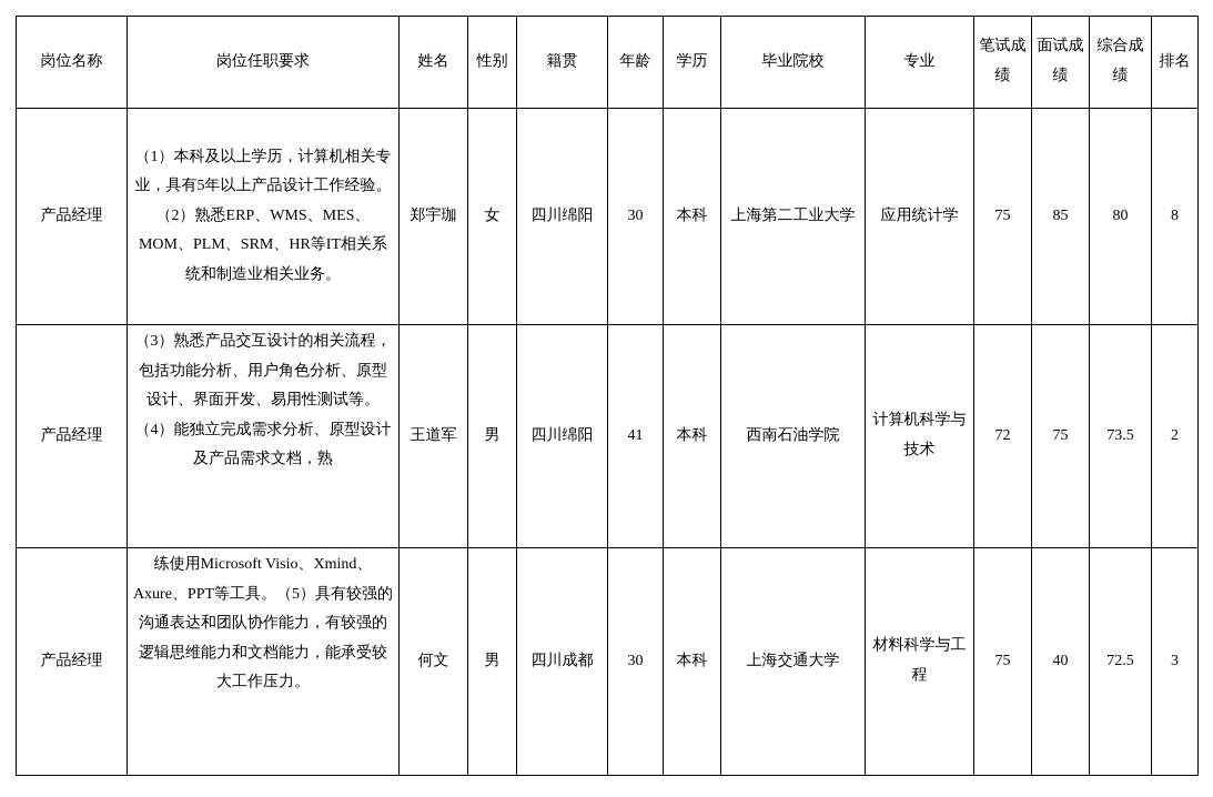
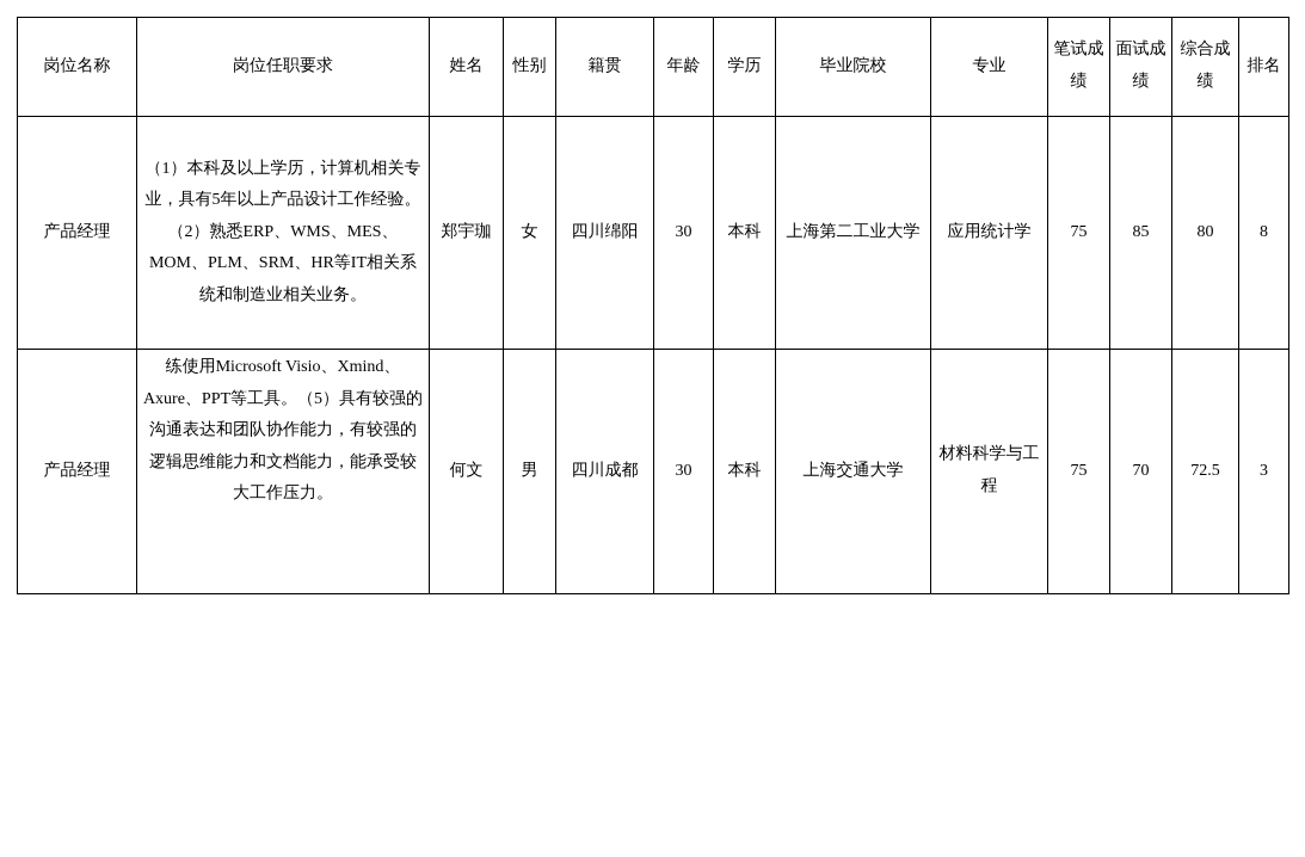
  岗位名称	岗位任职要求	姓名	性别	籍贯	年龄	学历	毕业院校	专业	笔试成绩	面试成绩	综合成绩	排名
  产品经理	（1）本科及以上学历，计算机相关专业，具有5年以上产品设计工作经验。（2）熟悉ERP、WMS、MES、MOM、PLM、SRM、HR等IT相关系统和制造业相关业务。	郑宇珈	女	四川绵阳	30	本科	上海第二工业大学	应用统计学	75	85	80	8
- 产品经理	（3）熟悉产品交互设计的相关流程，包括功能分析、用户角色分析、原型设计、界面开发、易用性测试等。（4）能独立完成需求分析、原型设计及产品需求文档，熟	王道军	男	四川绵阳	41	本科	西南石油学院	计算机科学与技术	72	75	73.5	2
- 产品经理	练使用Microsoft Visio、Xmind、Axure、PPT等工具。（5）具有较强的沟通表达和团队协作能力，有较强的逻辑思维能力和文档能力，能承受较大工作压力。	何文	男	四川成都	30	本科	上海交通大学	材料科学与工程	75	40	72.5	3
+ 产品经理	练使用Microsoft Visio、Xmind、Axure、PPT等工具。（5）具有较强的沟通表达和团队协作能力，有较强的逻辑思维能力和文档能力，能承受较大工作压力。	何文	男	四川成都	30	本科	上海交通大学	材料科学与工程	75	70	72.5	3
